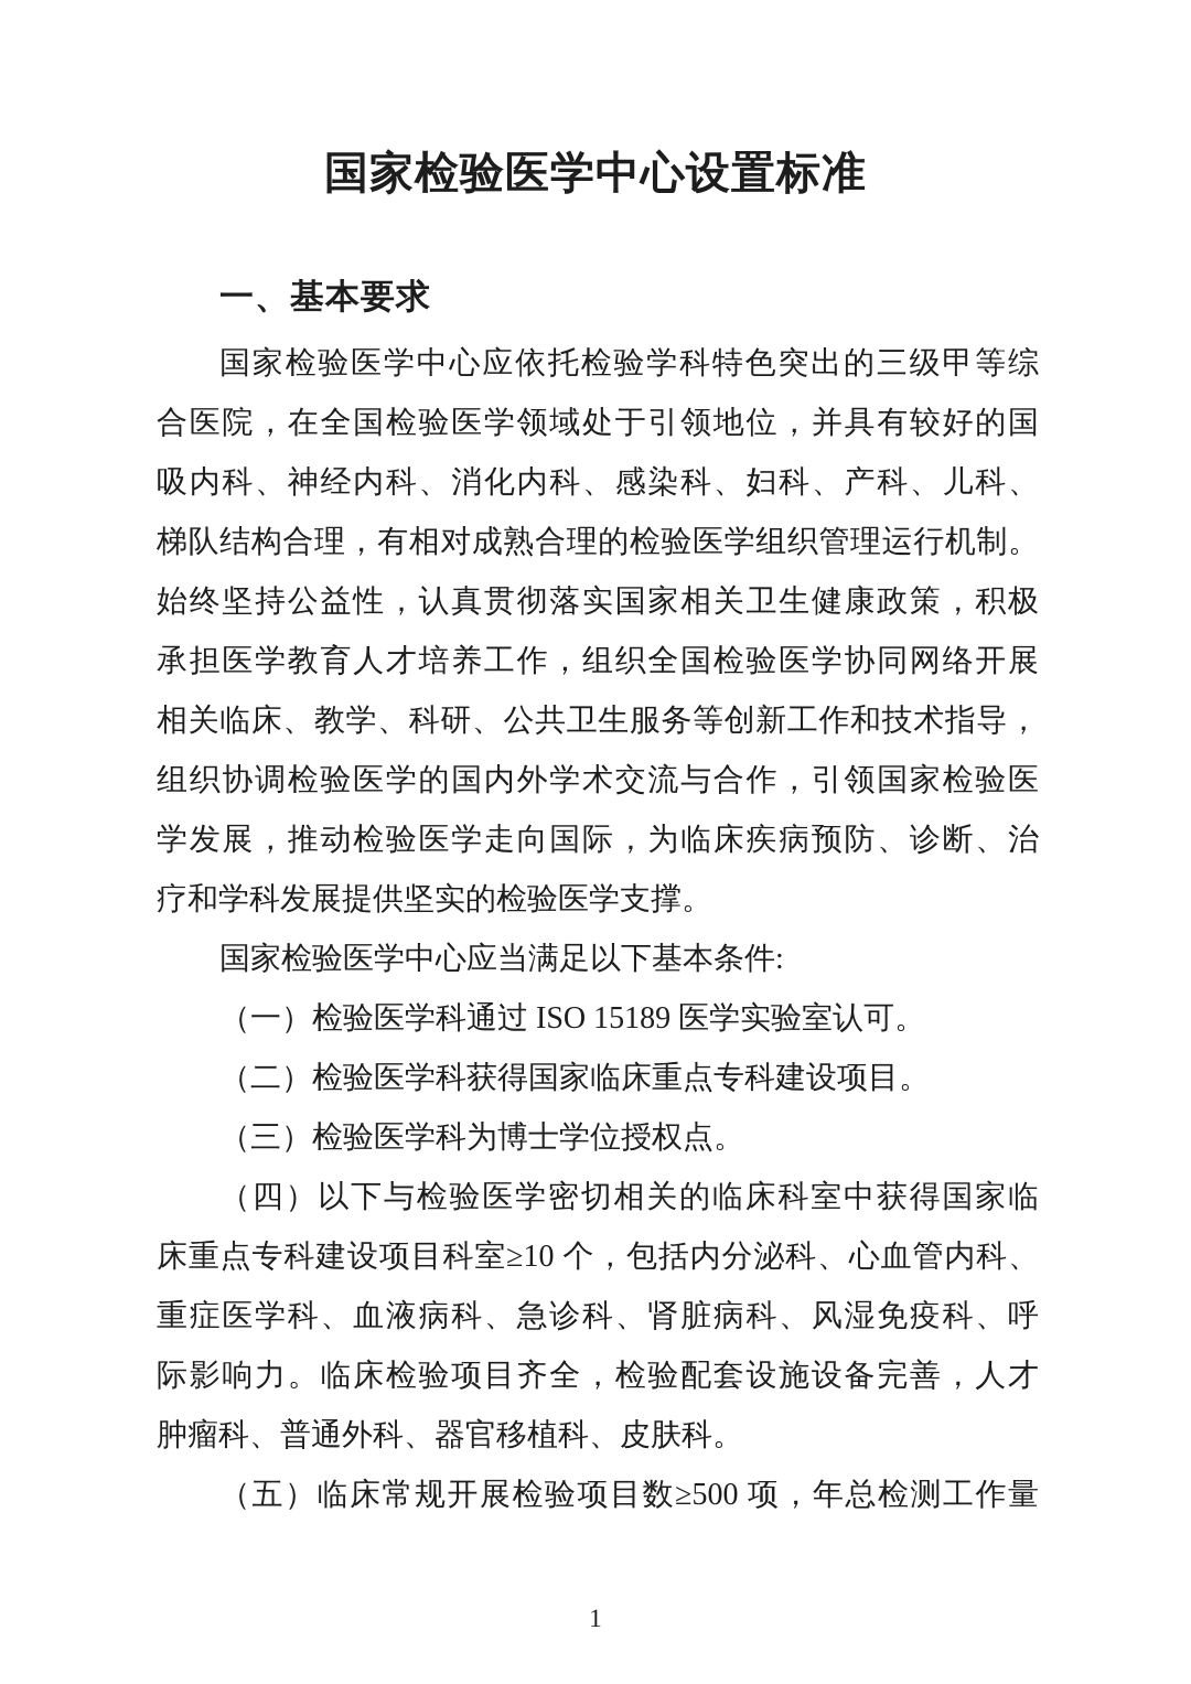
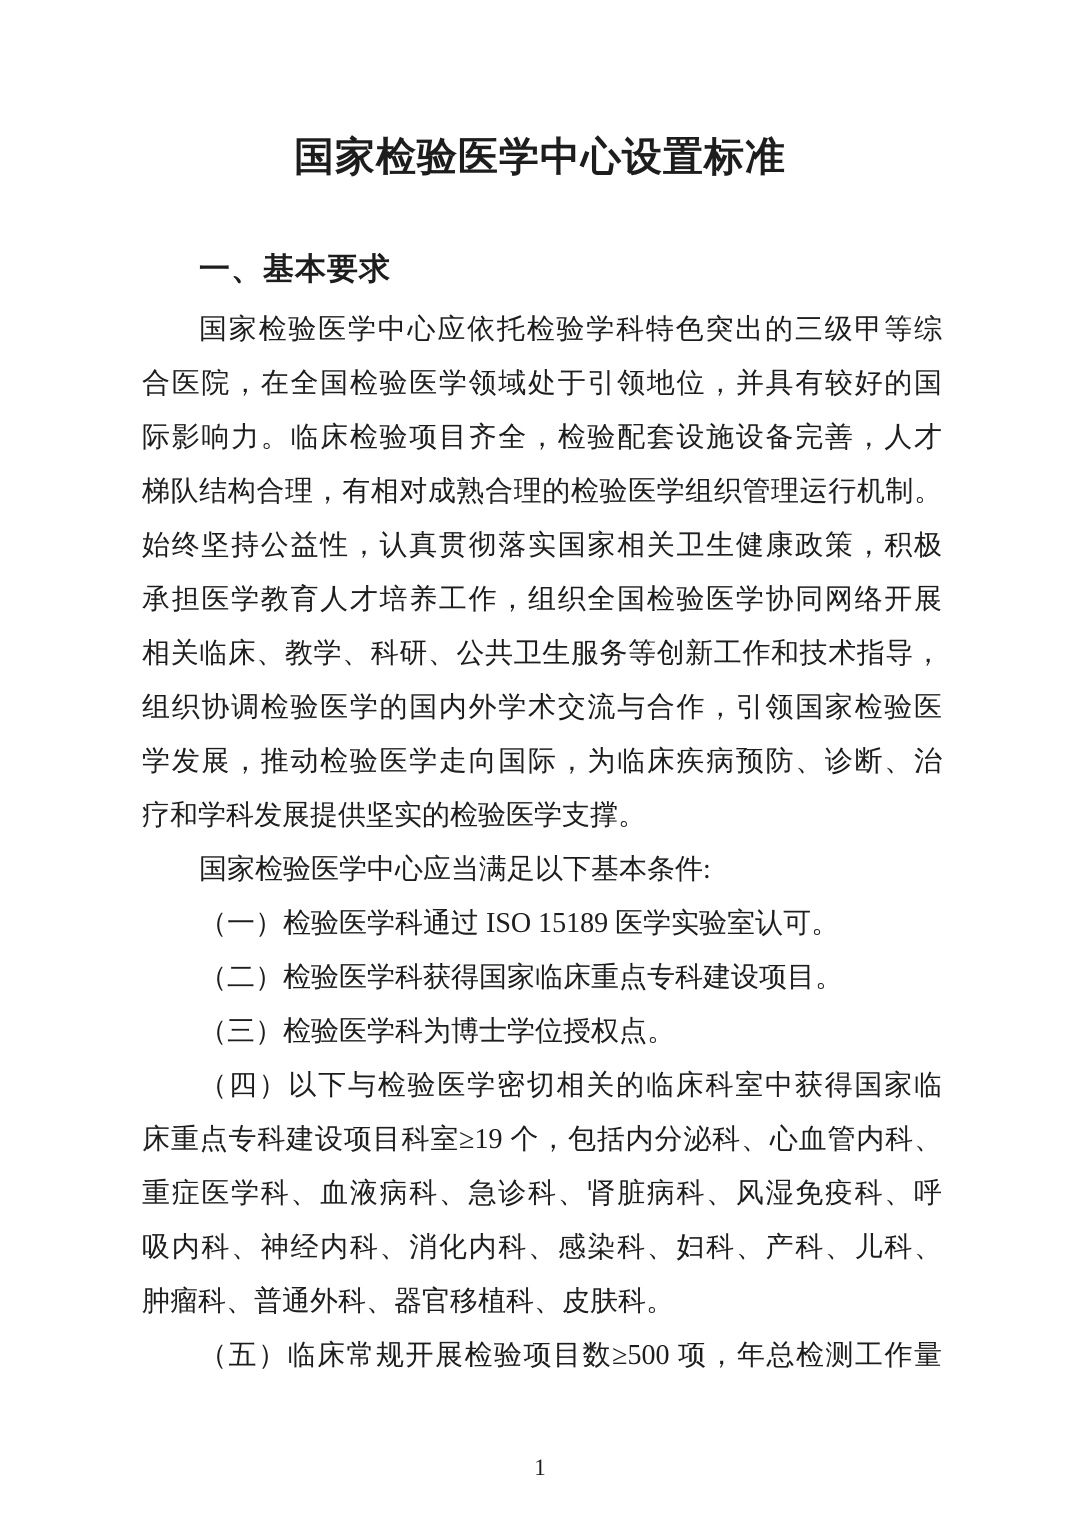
  国家检验医学中心设置标准
  一、基本要求
  国家检验医学中心应依托检验学科特色突出的三级甲等综
  合医院，在全国检验医学领域处于引领地位，并具有较好的国
- 吸内科、神经内科、消化内科、感染科、妇科、产科、儿科、
+ 际影响力。临床检验项目齐全，检验配套设施设备完善，人才
  梯队结构合理，有相对成熟合理的检验医学组织管理运行机制。
  始终坚持公益性，认真贯彻落实国家相关卫生健康政策，积极
  承担医学教育人才培养工作，组织全国检验医学协同网络开展
  相关临床、教学、科研、公共卫生服务等创新工作和技术指导，
  组织协调检验医学的国内外学术交流与合作，引领国家检验医
  学发展，推动检验医学走向国际，为临床疾病预防、诊断、治
  疗和学科发展提供坚实的检验医学支撑。
  国家检验医学中心应当满足以下基本条件:
  （一）检验医学科通过 ISO 15189 医学实验室认可。
  （二）检验医学科获得国家临床重点专科建设项目。
  （三）检验医学科为博士学位授权点。
  （四）以下与检验医学密切相关的临床科室中获得国家临
- 床重点专科建设项目科室≥10 个，包括内分泌科、心血管内科、
+ 床重点专科建设项目科室≥19 个，包括内分泌科、心血管内科、
  重症医学科、血液病科、急诊科、肾脏病科、风湿免疫科、呼
- 际影响力。临床检验项目齐全，检验配套设施设备完善，人才
+ 吸内科、神经内科、消化内科、感染科、妇科、产科、儿科、
  肿瘤科、普通外科、器官移植科、皮肤科。
  （五）临床常规开展检验项目数≥500 项，年总检测工作量
  1
